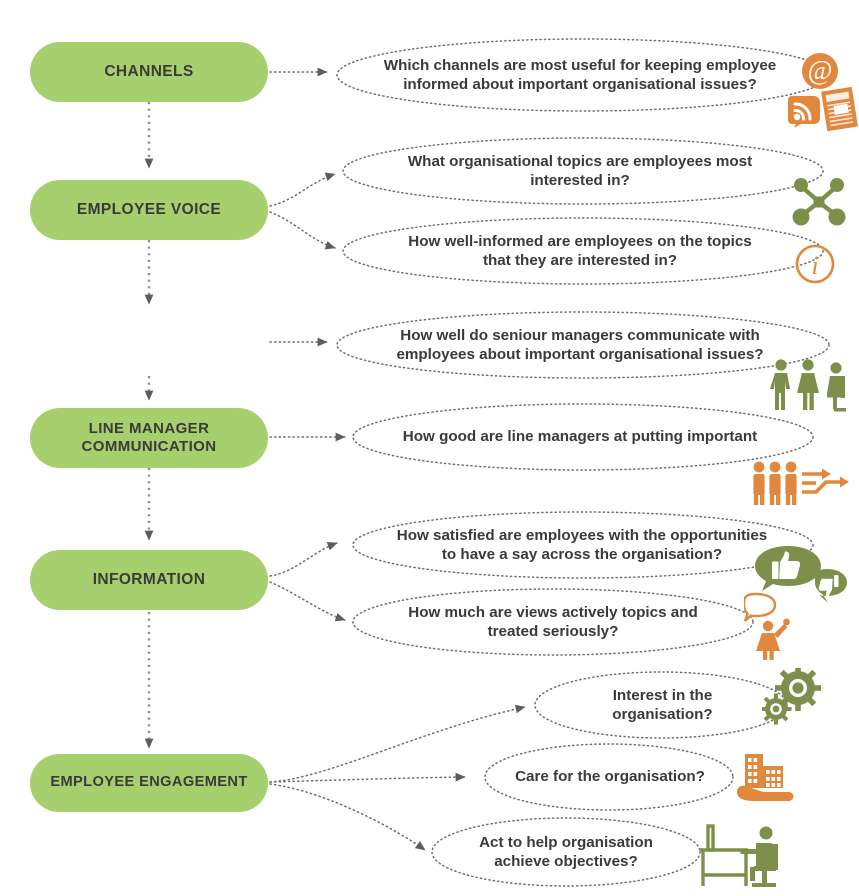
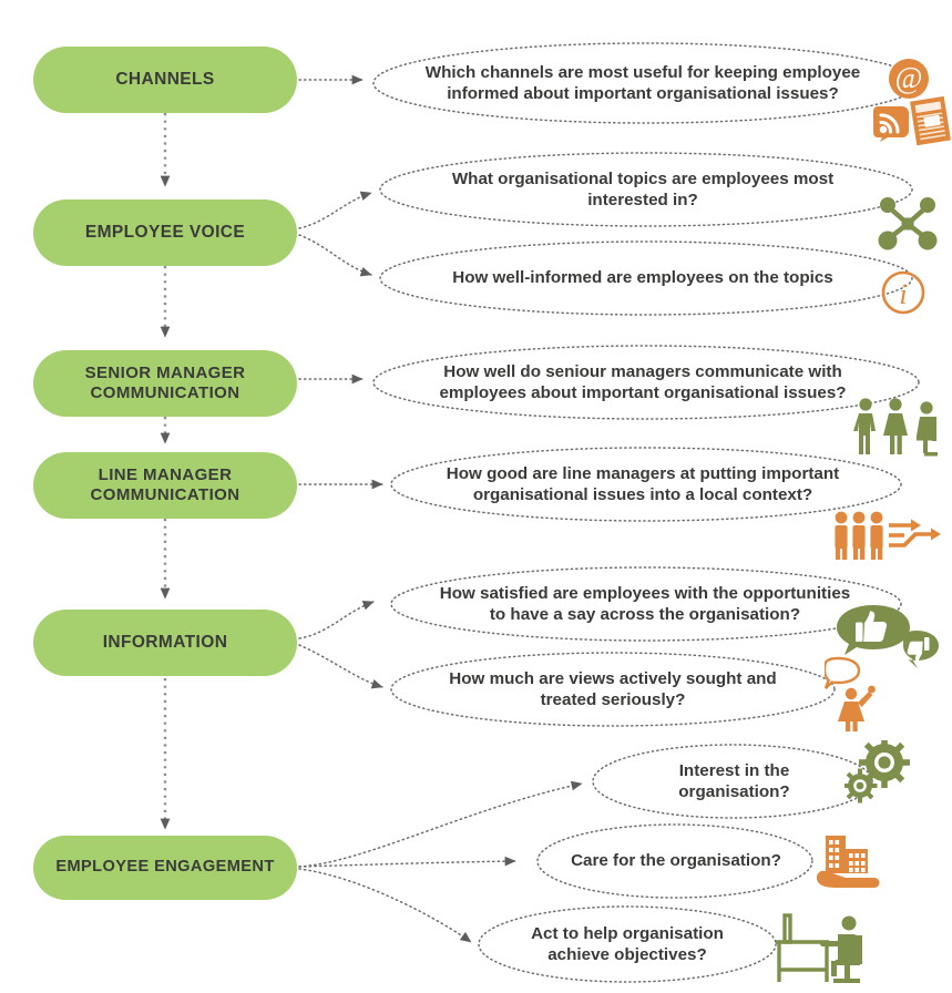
  CHANNELS
  EMPLOYEE VOICE
+ SENIOR MANAGER COMMUNICATION
  LINE MANAGER COMMUNICATION
  INFORMATION
  EMPLOYEE ENGAGEMENT
  Which channels are most useful for keeping employee
  informed about important organisational issues?
  What organisational topics are employees most
  interested in?
  How well-informed are employees on the topics
- that they are interested in?
  How well do seniour managers communicate with
  employees about important organisational issues?
  How good are line managers at putting important
+ organisational issues into a local context?
  How satisfied are employees with the opportunities
  to have a say across the organisation?
- How much are views actively topics and
+ How much are views actively sought and
  treated seriously?
  Interest in the
  organisation?
  Care for the organisation?
  Act to help organisation
  achieve objectives?
  @
  i
